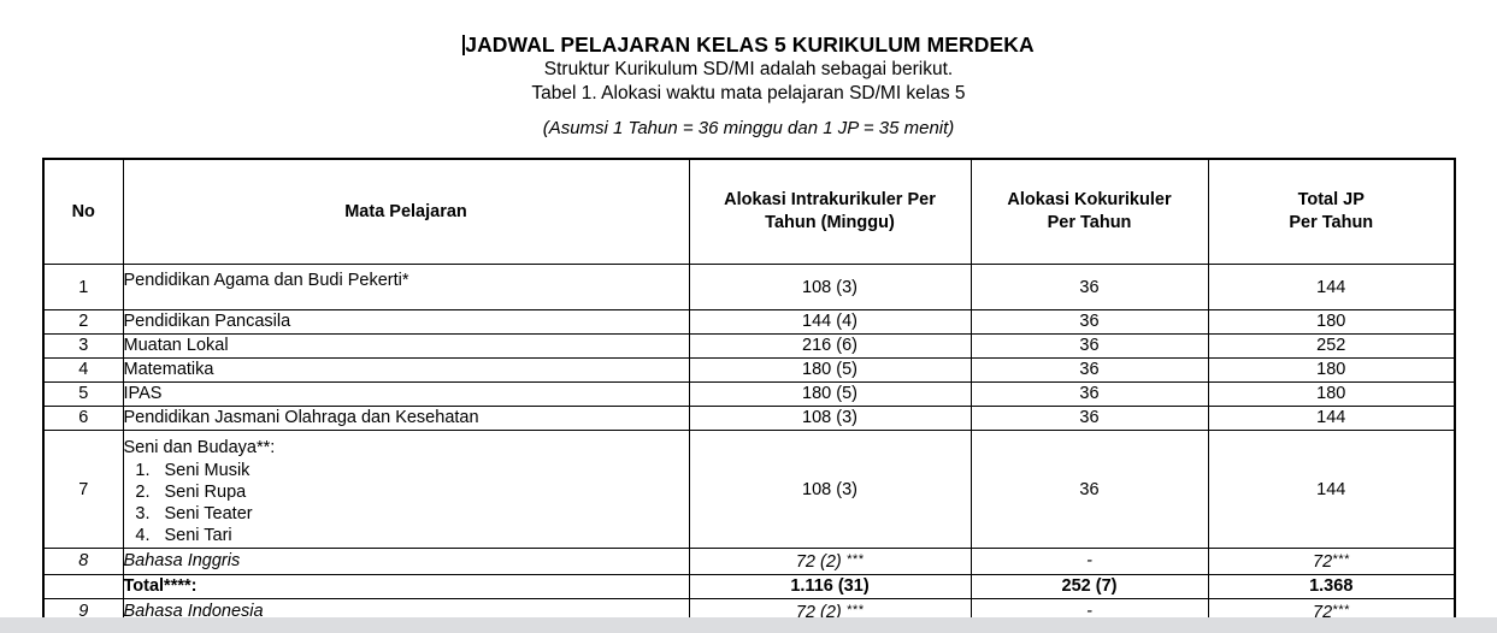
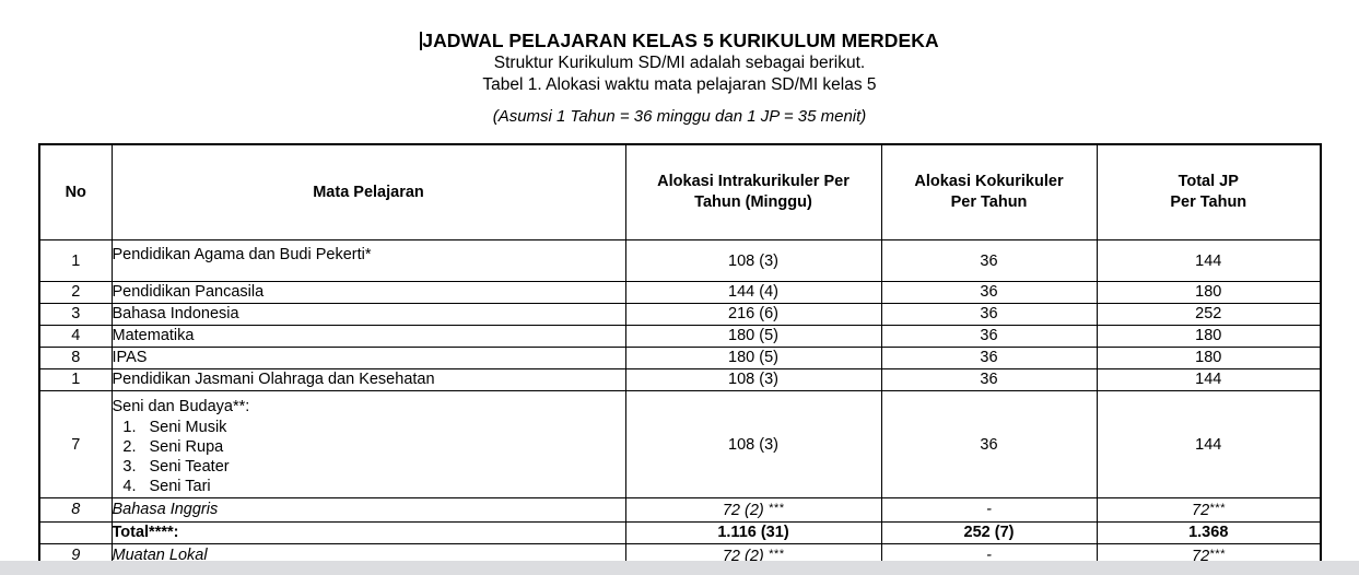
  JADWAL PELAJARAN KELAS 5 KURIKULUM MERDEKA
  Struktur Kurikulum SD/MI adalah sebagai berikut.
  Tabel 1. Alokasi waktu mata pelajaran SD/MI kelas 5
  (Asumsi 1 Tahun = 36 minggu dan 1 JP = 35 menit)
  No	Mata Pelajaran	Alokasi Intrakurikuler Per Tahun (Minggu)	Alokasi Kokurikuler Per Tahun	Total JP Per Tahun
  1	Pendidikan Agama dan Budi Pekerti*	108 (3)	36	144
  2	Pendidikan Pancasila	144 (4)	36	180
- 3	Muatan Lokal	216 (6)	36	252
+ 3	Bahasa Indonesia	216 (6)	36	252
  4	Matematika	180 (5)	36	180
- 5	IPAS	180 (5)	36	180
+ 8	IPAS	180 (5)	36	180
- 6	Pendidikan Jasmani Olahraga dan Kesehatan	108 (3)	36	144
+ 1	Pendidikan Jasmani Olahraga dan Kesehatan	108 (3)	36	144
  7	Seni dan Budaya**: Seni Musik Seni Rupa Seni Teater Seni Tari	108 (3)	36	144
  8	Bahasa Inggris	72 (2) ***	-	72***
  	Total****:	1.116 (31)	252 (7)	1.368
- 9	Bahasa Indonesia	72 (2) ***	-	72***
+ 9	Muatan Lokal	72 (2) ***	-	72***
